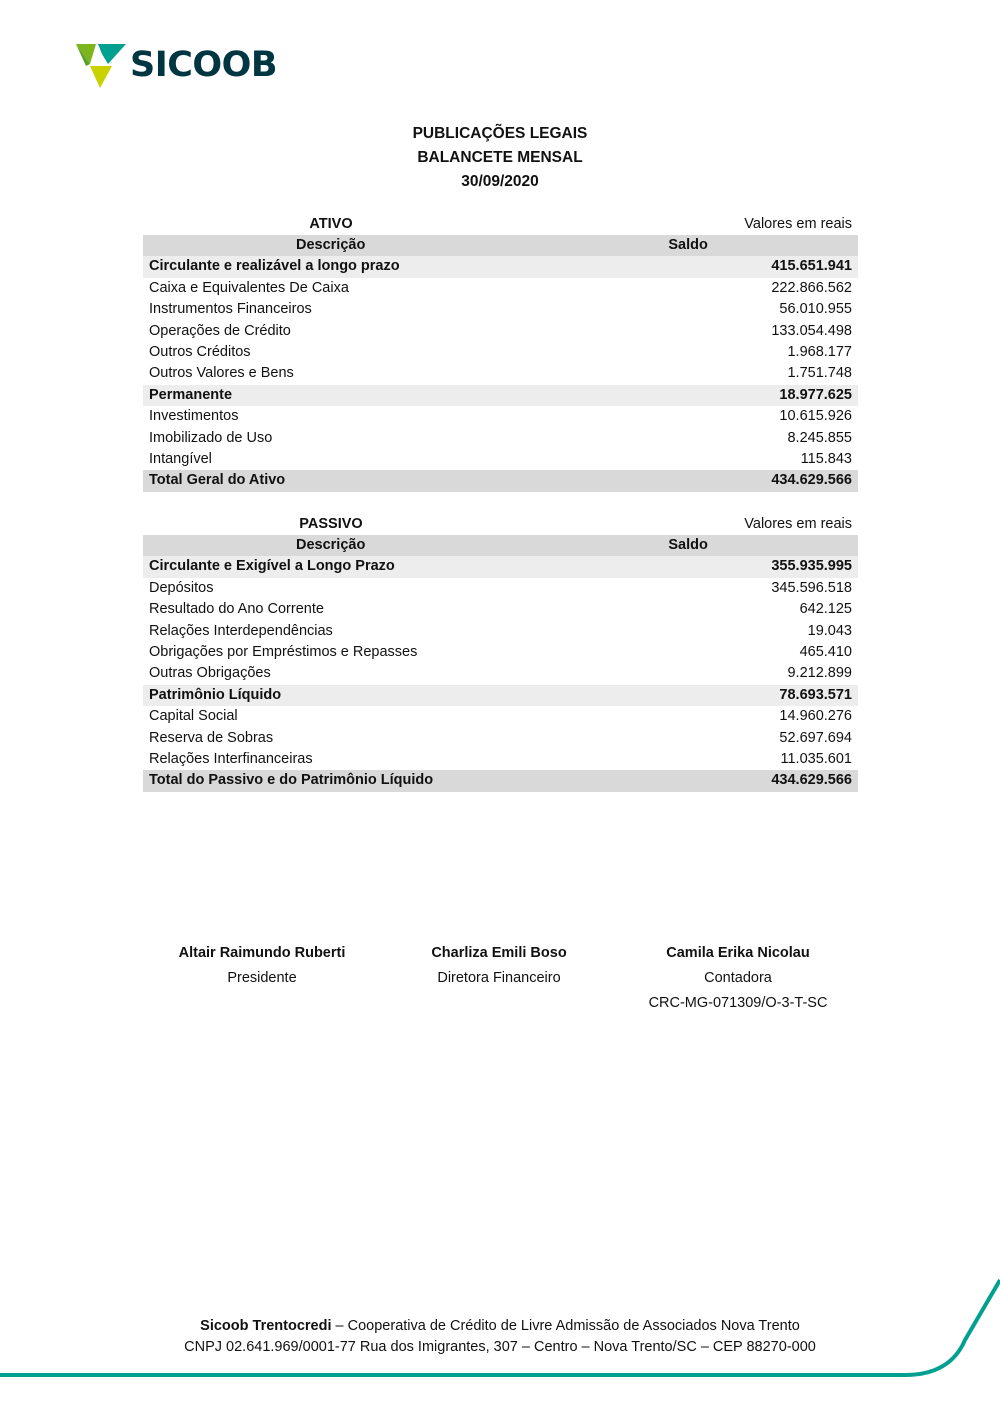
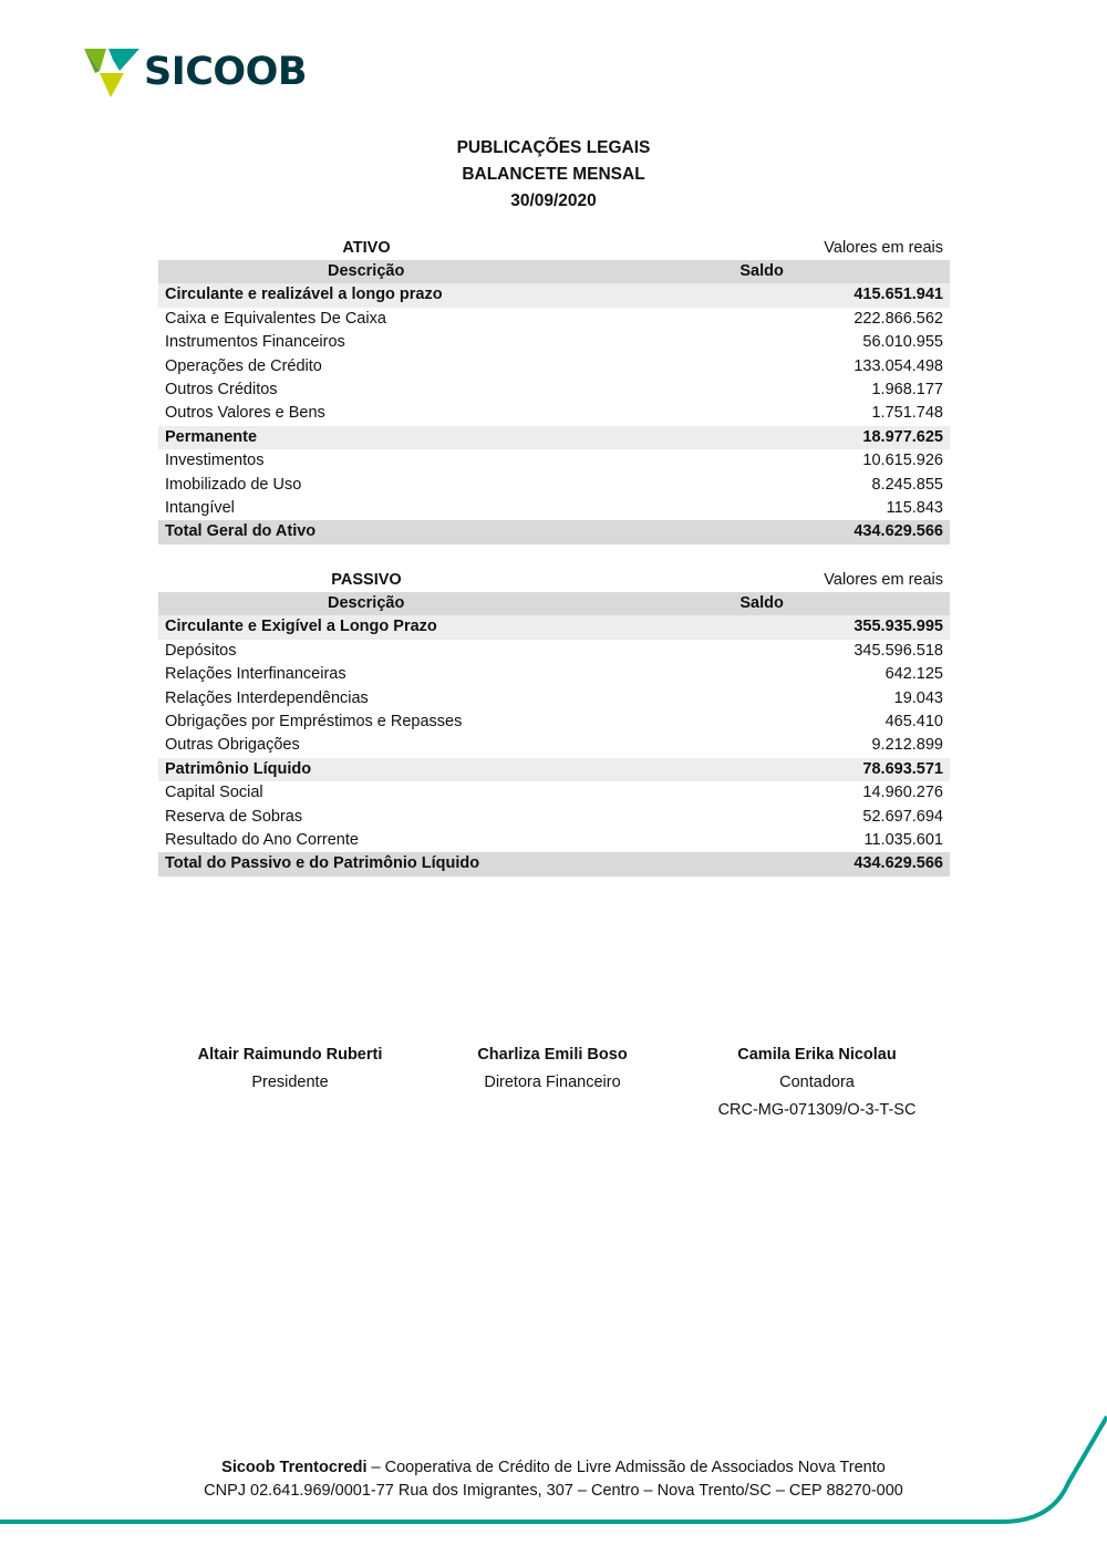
  SICOOB
  PUBLICAÇÕES LEGAIS
  BALANCETE MENSAL
  30/09/2020
  ATIVO
  Valores em reais
  Descrição
  Saldo
  Circulante e realizável a longo prazo
  415.651.941
  Caixa e Equivalentes De Caixa
  222.866.562
  Instrumentos Financeiros
  56.010.955
  Operações de Crédito
  133.054.498
  Outros Créditos
  1.968.177
  Outros Valores e Bens
  1.751.748
  Permanente
  18.977.625
  Investimentos
  10.615.926
  Imobilizado de Uso
  8.245.855
  Intangível
  115.843
  Total Geral do Ativo
  434.629.566
  PASSIVO
  Valores em reais
  Descrição
  Saldo
  Circulante e Exigível a Longo Prazo
  355.935.995
  Depósitos
  345.596.518
- Resultado do Ano Corrente
+ Relações Interfinanceiras
  642.125
  Relações Interdependências
  19.043
  Obrigações por Empréstimos e Repasses
  465.410
  Outras Obrigações
  9.212.899
  Patrimônio Líquido
  78.693.571
  Capital Social
  14.960.276
  Reserva de Sobras
  52.697.694
- Relações Interfinanceiras
+ Resultado do Ano Corrente
  11.035.601
  Total do Passivo e do Patrimônio Líquido
  434.629.566
  Altair Raimundo Ruberti
  Presidente
  Charliza Emili Boso
  Diretora Financeiro
  Camila Erika Nicolau
  Contadora
  CRC-MG-071309/O-3-T-SC
  Sicoob Trentocredi – Cooperativa de Crédito de Livre Admissão de Associados Nova Trento
  CNPJ 02.641.969/0001-77 Rua dos Imigrantes, 307 – Centro – Nova Trento/SC – CEP 88270-000
